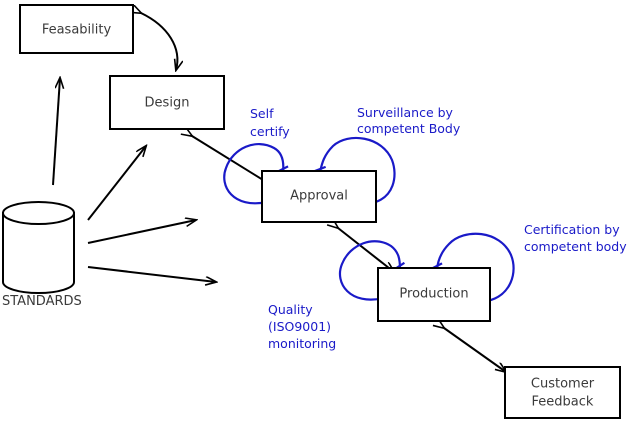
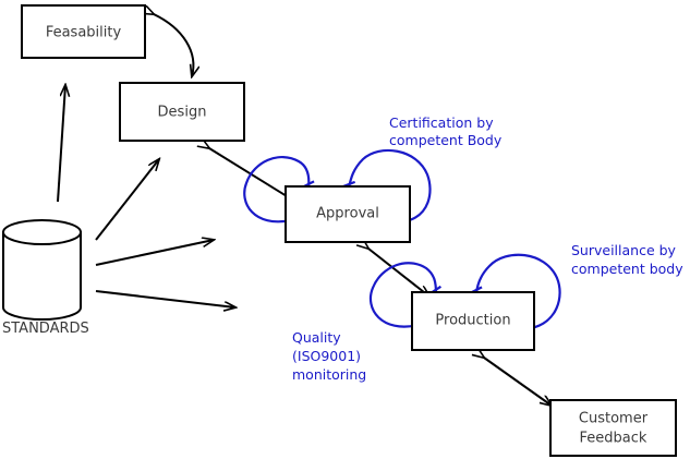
  Feasability
  Design
  Approval
  Production
  Customer
  Feedback
  STANDARDS
- Self
- certify
- Surveillance by
+ Certification by
  competent Body
  Quality
  (ISO9001)
  monitoring
- Certification by
+ Surveillance by
  competent body
